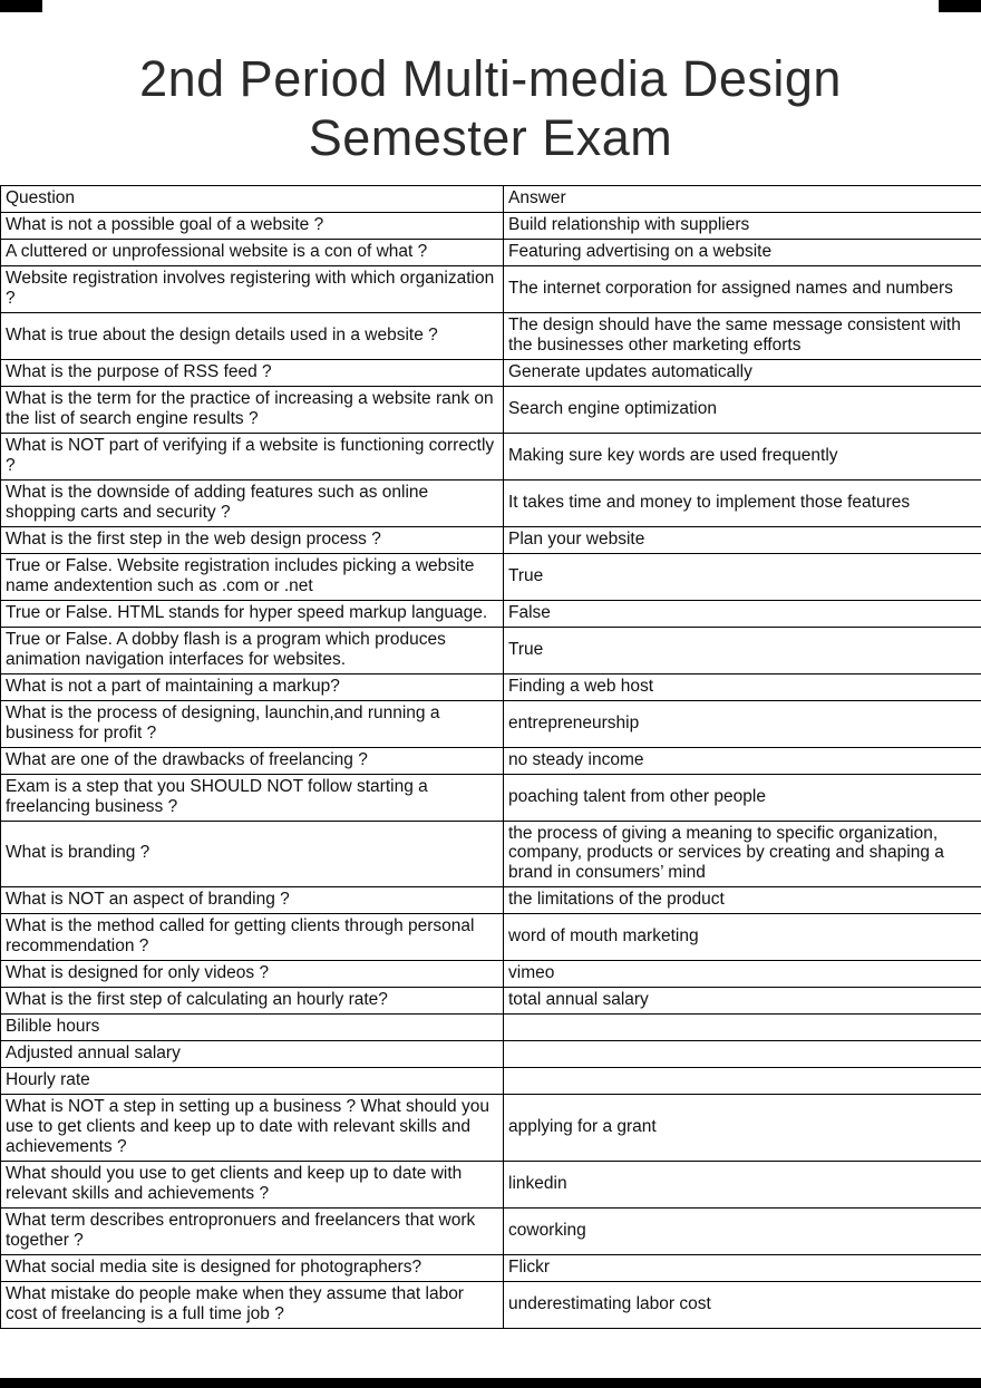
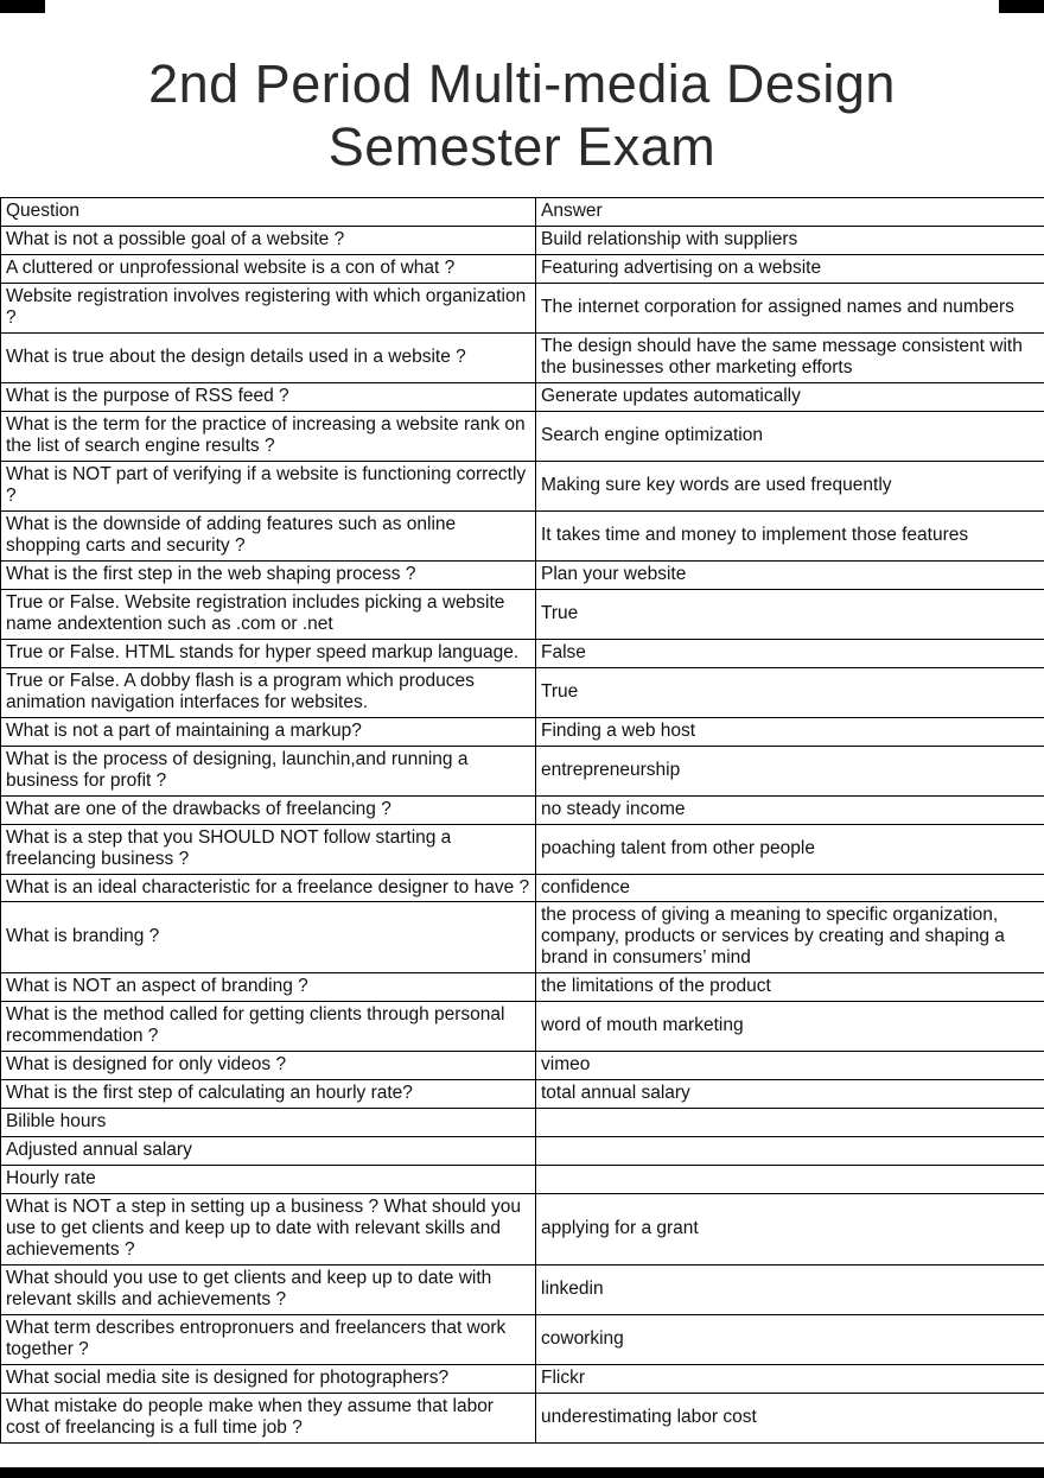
  2nd Period Multi-media Design
  Semester Exam
  Question	Answer
  What is not a possible goal of a website ?	Build relationship with suppliers
  A cluttered or unprofessional website is a con of what ?	Featuring advertising on a website
  Website registration involves registering with which organization ?	The internet corporation for assigned names and numbers
  What is true about the design details used in a website ?	The design should have the same message consistent with the businesses other marketing efforts
  What is the purpose of RSS feed ?	Generate updates automatically
  What is the term for the practice of increasing a website rank on the list of search engine results ?	Search engine optimization
  What is NOT part of verifying if a website is functioning correctly ?	Making sure key words are used frequently
  What is the downside of adding features such as online shopping carts and security ?	It takes time and money to implement those features
- What is the first step in the web design process ?	Plan your website
+ What is the first step in the web shaping process ?	Plan your website
  True or False. Website registration includes picking a website name andextention such as .com or .net	True
  True or False. HTML stands for hyper speed markup language.	False
  True or False. A dobby flash is a program which produces animation navigation interfaces for websites.	True
  What is not a part of maintaining a markup?	Finding a web host
  What is the process of designing, launchin,and running a business for profit ?	entrepreneurship
  What are one of the drawbacks of freelancing ?	no steady income
- Exam is a step that you SHOULD NOT follow starting a freelancing business ?	poaching talent from other people
+ What is a step that you SHOULD NOT follow starting a freelancing business ?	poaching talent from other people
+ What is an ideal characteristic for a freelance designer to have ?	confidence
  What is branding ?	the process of giving a meaning to specific organization, company, products or services by creating and shaping a brand in consumers’ mind
  What is NOT an aspect of branding ?	the limitations of the product
  What is the method called for getting clients through personal recommendation ?	word of mouth marketing
  What is designed for only videos ?	vimeo
  What is the first step of calculating an hourly rate?	total annual salary
  Bilible hours
  Adjusted annual salary
  Hourly rate
  What is NOT a step in setting up a business ? What should you use to get clients and keep up to date with relevant skills and achievements ?	applying for a grant
  What should you use to get clients and keep up to date with relevant skills and achievements ?	linkedin
  What term describes entropronuers and freelancers that work together ?	coworking
  What social media site is designed for photographers?	Flickr
  What mistake do people make when they assume that labor cost of freelancing is a full time job ?	underestimating labor cost
